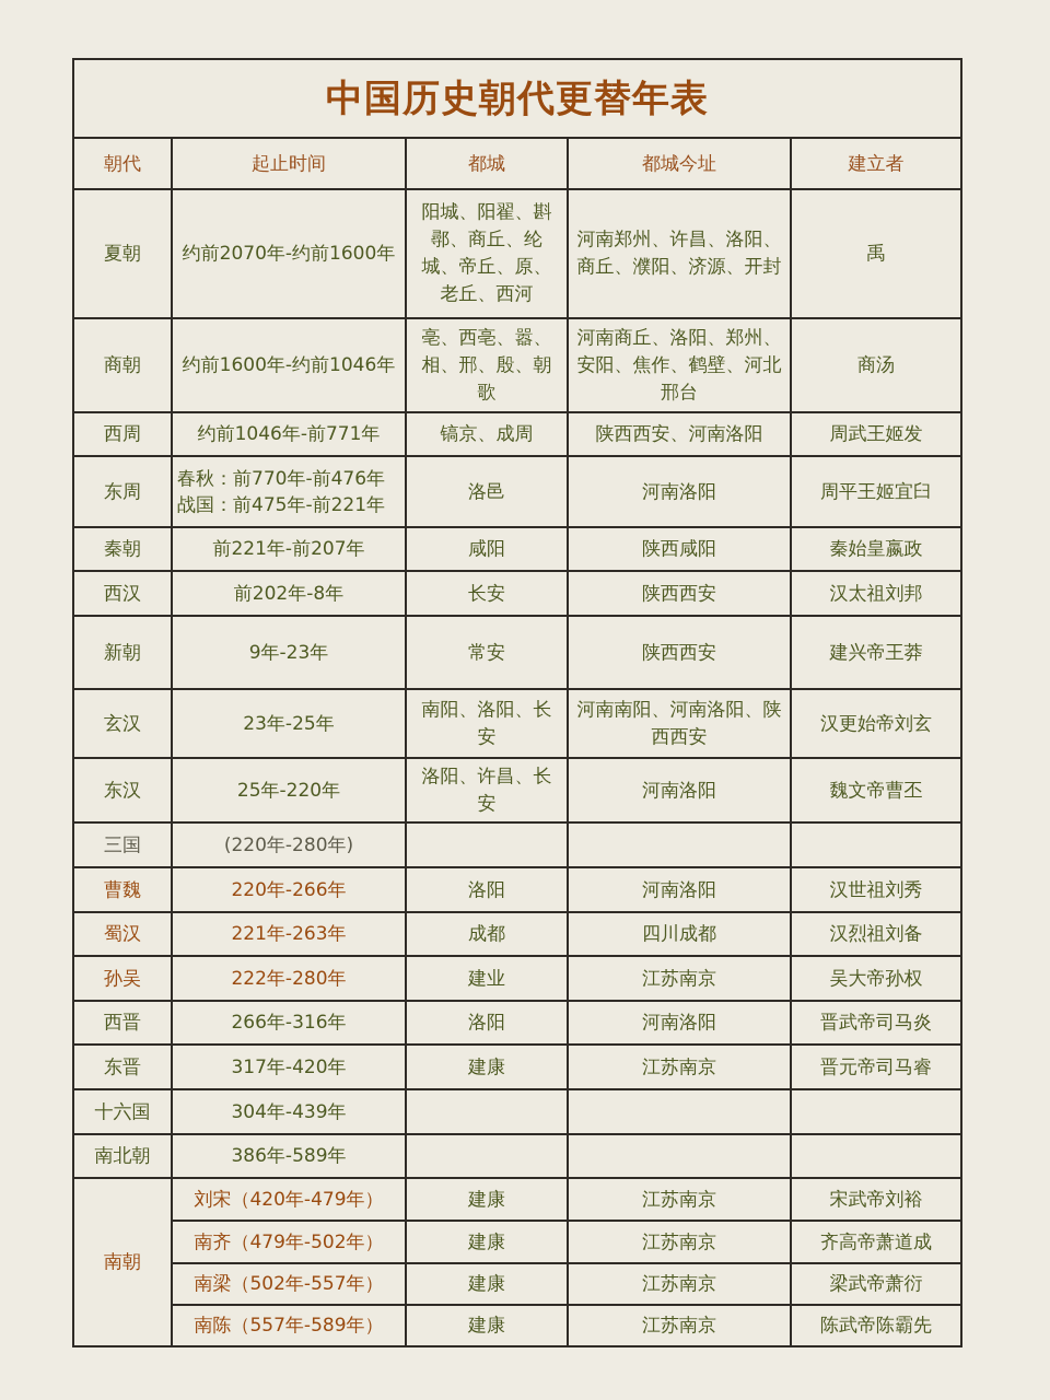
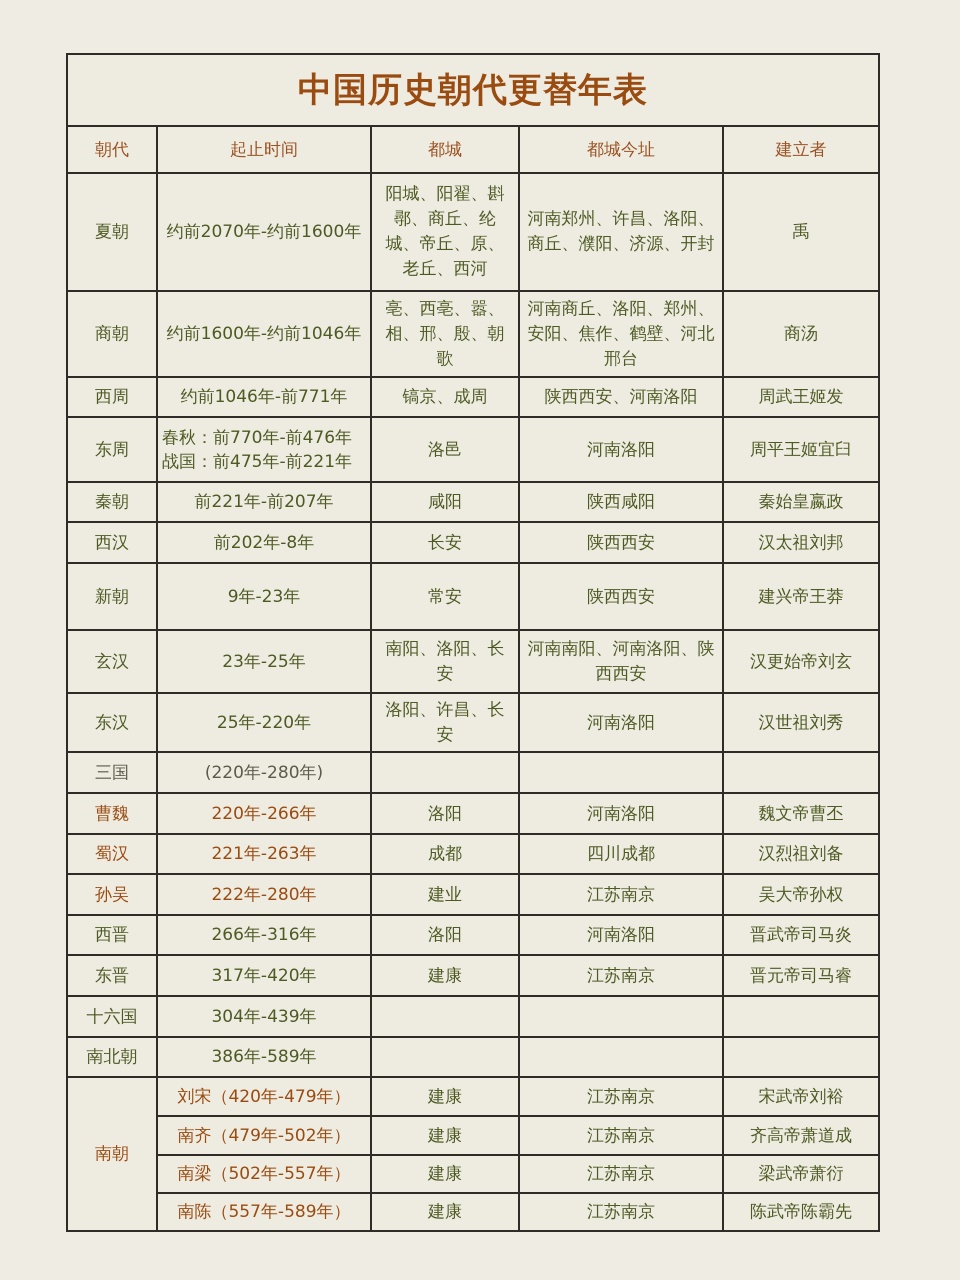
  中国历史朝代更替年表
  朝代	起止时间	都城	都城今址	建立者
  夏朝	约前2070年-约前1600年	阳城、阳翟、斟鄩、商丘、纶城、帝丘、原、老丘、西河	河南郑州、许昌、洛阳、商丘、濮阳、济源、开封	禹
  商朝	约前1600年-约前1046年	亳、西亳、嚣、相、邢、殷、朝歌	河南商丘、洛阳、郑州、安阳、焦作、鹤壁、河北邢台	商汤
  西周	约前1046年-前771年	镐京、成周	陕西西安、河南洛阳	周武王姬发
  东周	春秋：前770年-前476年 战国：前475年-前221年	洛邑	河南洛阳	周平王姬宜臼
  秦朝	前221年-前207年	咸阳	陕西咸阳	秦始皇嬴政
  西汉	前202年-8年	长安	陕西西安	汉太祖刘邦
  新朝	9年-23年	常安	陕西西安	建兴帝王莽
  玄汉	23年-25年	南阳、洛阳、长安	河南南阳、河南洛阳、陕西西安	汉更始帝刘玄
- 东汉	25年-220年	洛阳、许昌、长安	河南洛阳	魏文帝曹丕
+ 东汉	25年-220年	洛阳、许昌、长安	河南洛阳	汉世祖刘秀
  三国	(220年-280年)
- 曹魏	220年-266年	洛阳	河南洛阳	汉世祖刘秀
+ 曹魏	220年-266年	洛阳	河南洛阳	魏文帝曹丕
  蜀汉	221年-263年	成都	四川成都	汉烈祖刘备
  孙吴	222年-280年	建业	江苏南京	吴大帝孙权
  西晋	266年-316年	洛阳	河南洛阳	晋武帝司马炎
  东晋	317年-420年	建康	江苏南京	晋元帝司马睿
  十六国	304年-439年
  南北朝	386年-589年
  南朝	刘宋（420年-479年）	建康	江苏南京	宋武帝刘裕
  南齐（479年-502年）	建康	江苏南京	齐高帝萧道成
  南梁（502年-557年）	建康	江苏南京	梁武帝萧衍
  南陈（557年-589年）	建康	江苏南京	陈武帝陈霸先
